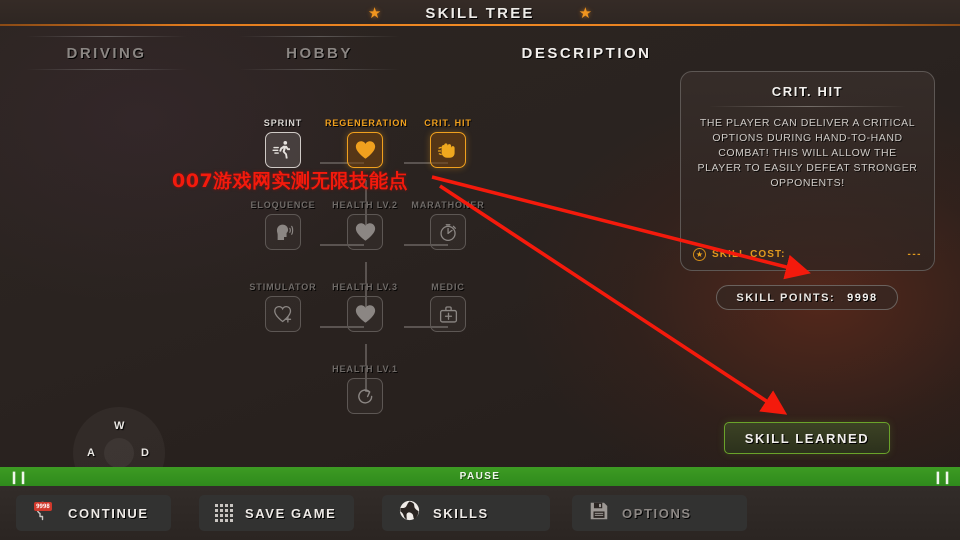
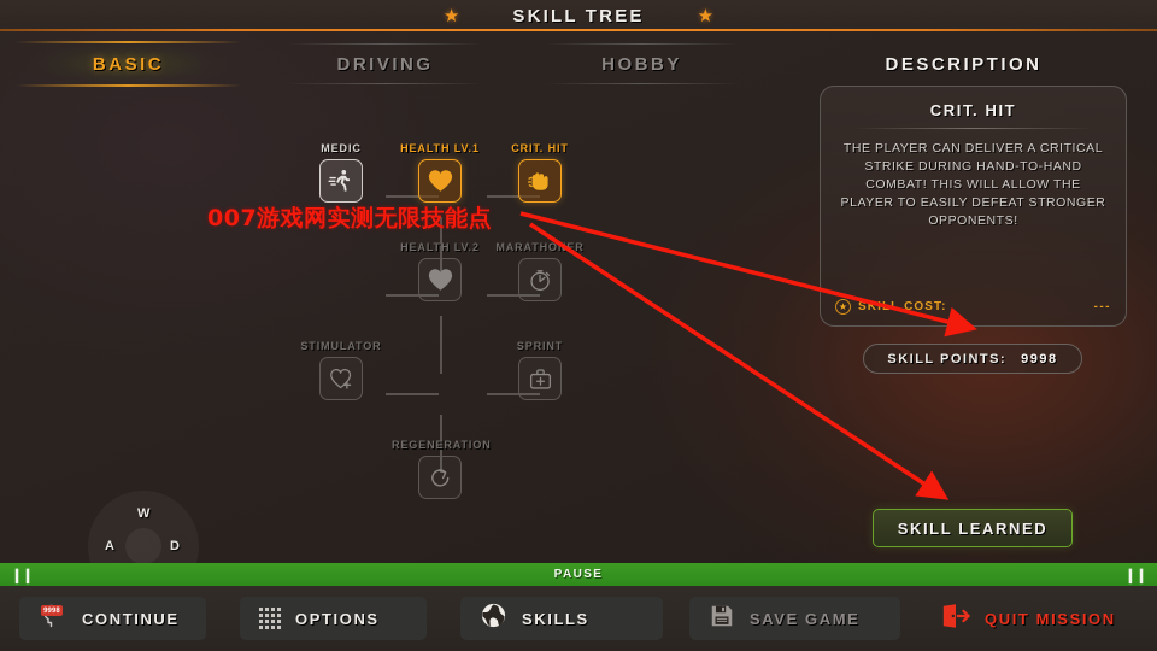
  ★
  SKILL TREE
  ★
+ BASIC
  DRIVING
  HOBBY
  DESCRIPTION
- SPRINT
+ MEDIC
- REGENERATION
+ HEALTH LV.1
  CRIT. HIT
- ELOQUENCE
  HEALTH LV.2
  MARATHOER
  STIMULATOR
- HEALTH LV.3
- MEDIC
+ SPRINT
- HEALTH LV.1
+ REGENERATION
  007游戏网实测无限技能点
  CRIT. HIT
- THE PLAYER CAN DELIVER A CRITICAL OPTIONS DURING HAND-TO-HAND COMBAT! THIS WILL ALLOW THE PLAYER TO EASILY DEFEAT STRONGER OPPONENTS!
+ THE PLAYER CAN DELIVER A CRITICAL STRIKE DURING HAND-TO-HAND COMBAT! THIS WILL ALLOW THE PLAYER TO EASILY DEFEAT STRONGER OPPONENTS!
  ★
  SK COST:
  ---
  SKILL POINTS:
  9998
  SKILL LEARNED
  W
  A
  D
  ❙❙
  PAUSE
  ❙❙
  CONTINUE
- SAVE GAME
+ OPTIONS
  SKILLS
- OPTIONS
+ SAVE GAME
+ QUIT MISSION
